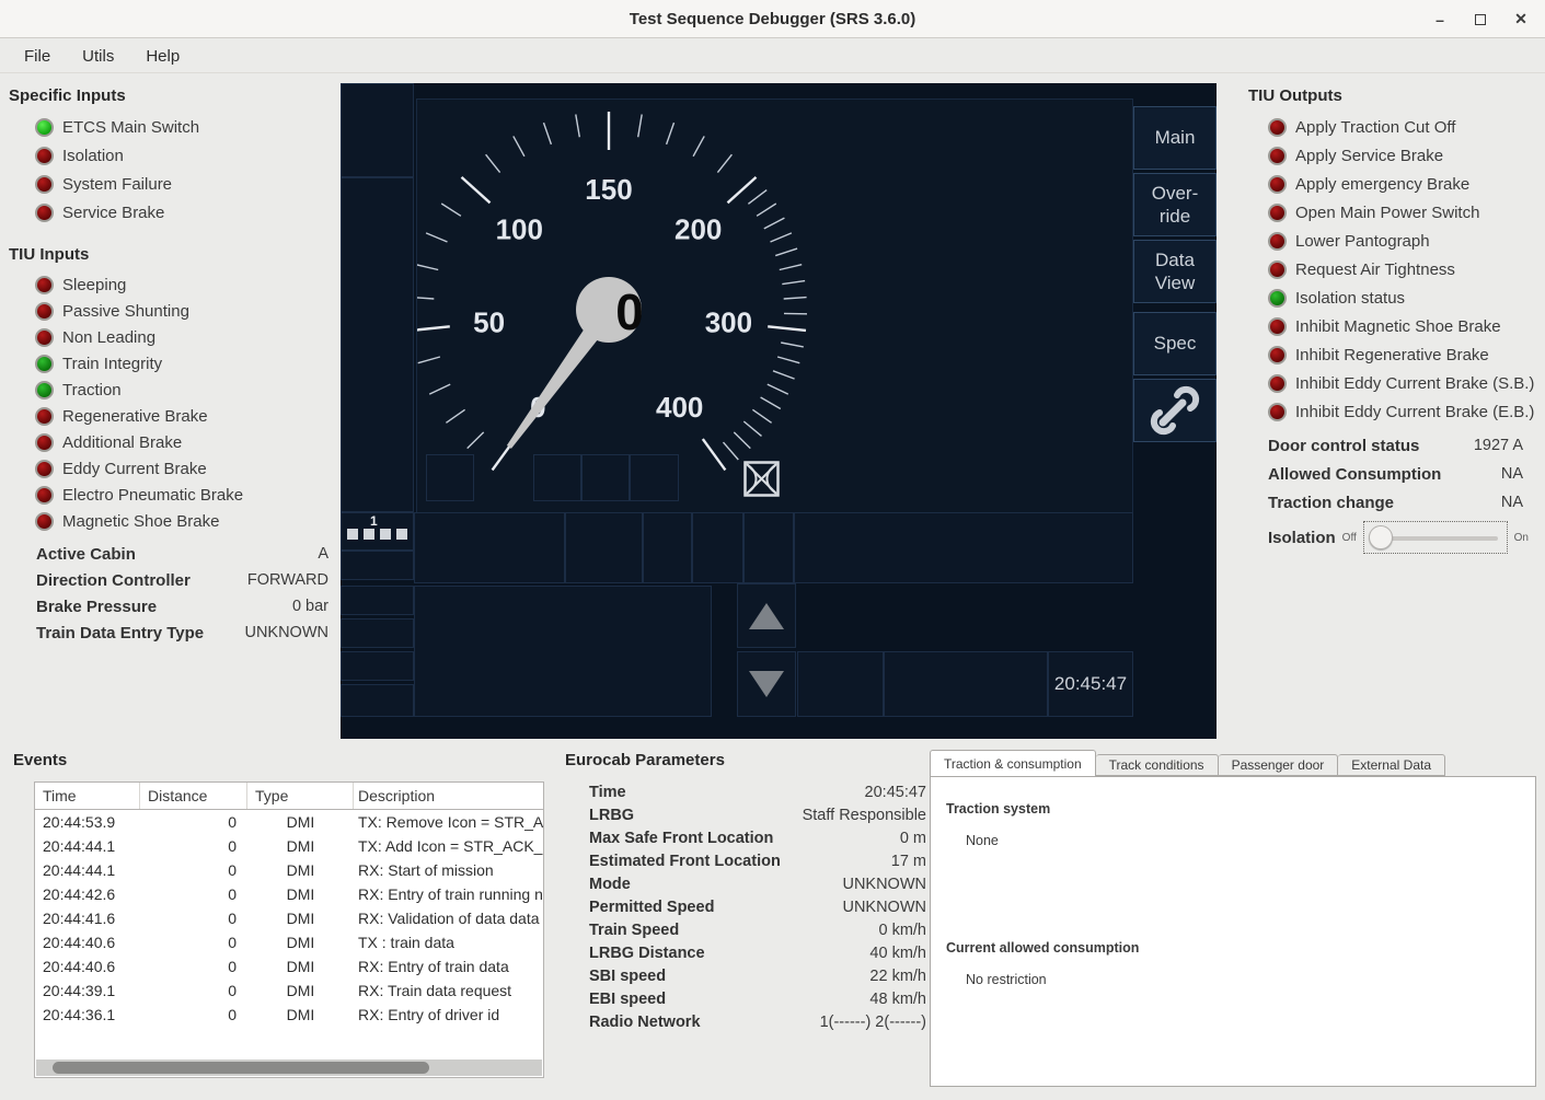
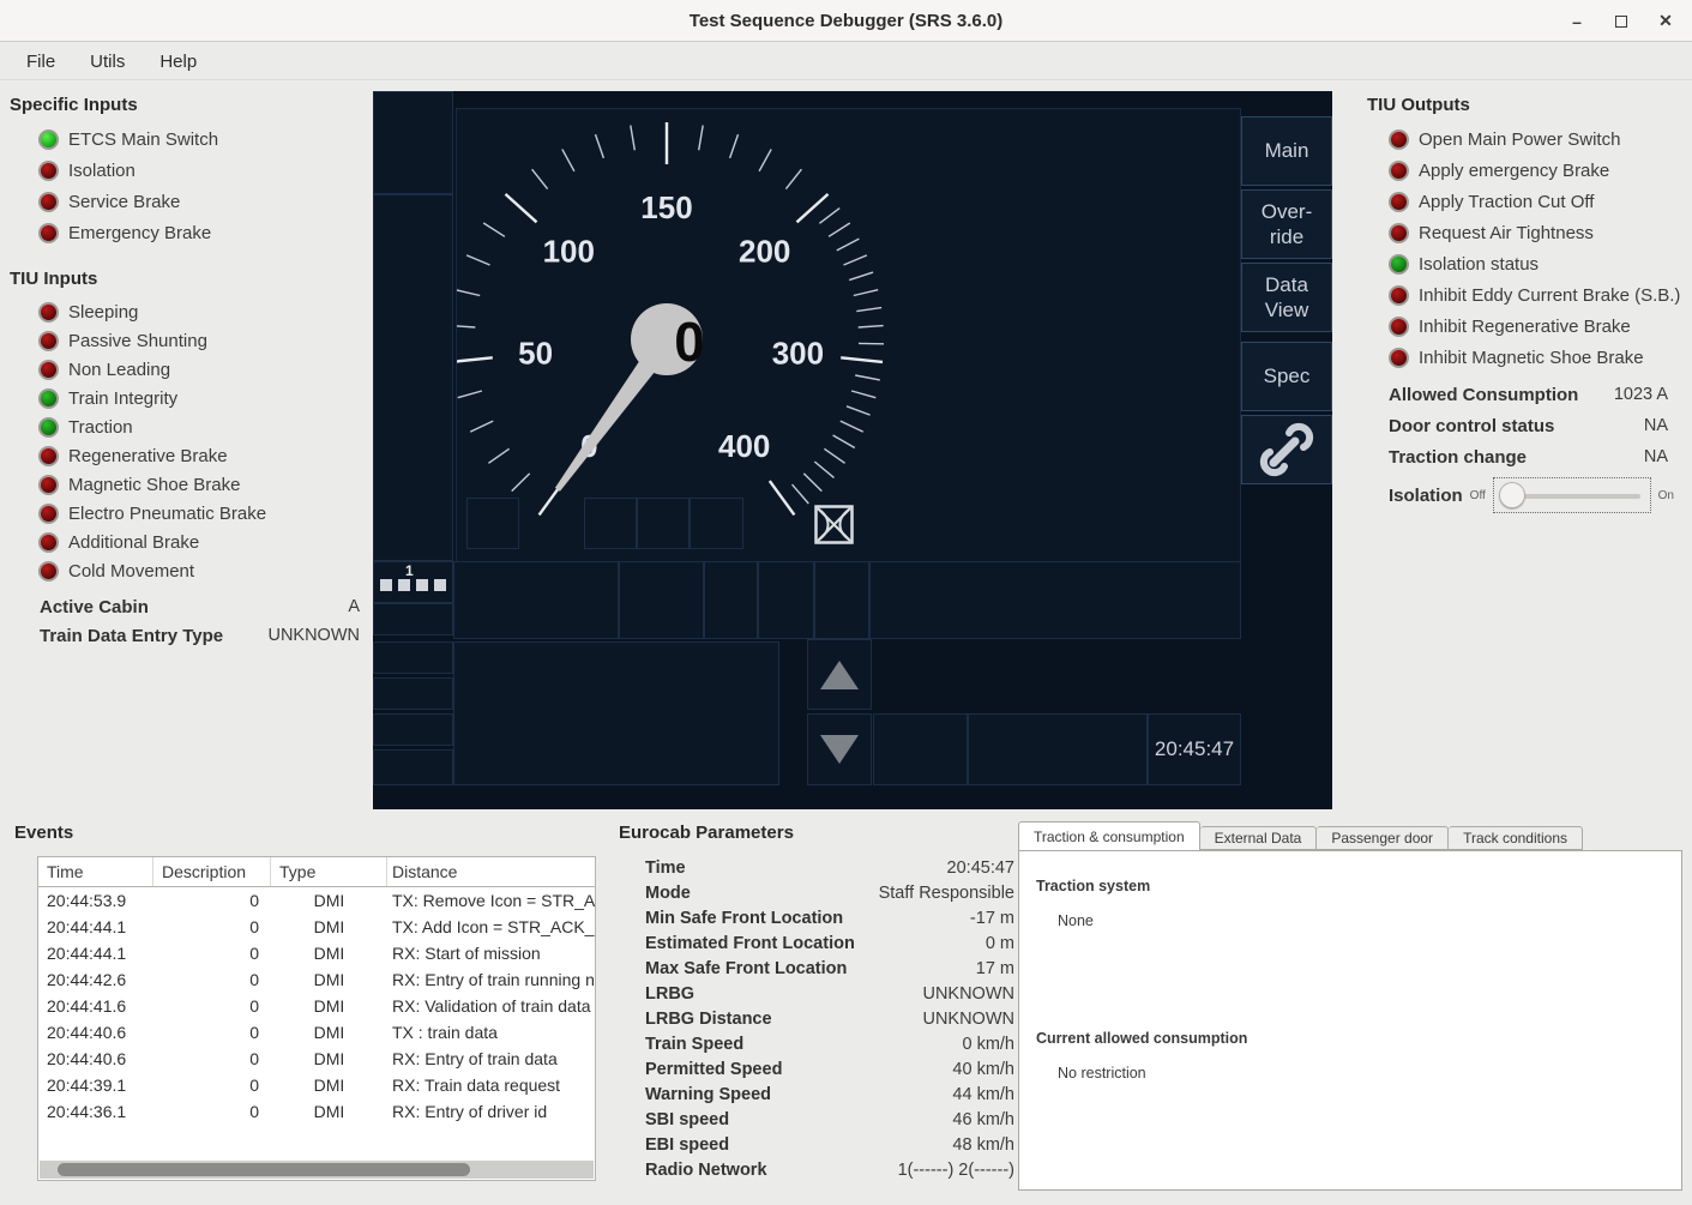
  Test Sequence Debugger (SRS 3.6.0)
  –
  ✕
  File
  Utils
  Help
  Specific Inputs
  ETCS Main Switch
  Isolation
- System Failure
  Service Brake
+ Emergency Brake
  TIU Inputs
  Sleeping
  Passive Shunting
  Non Leading
  Train Integrity
  Traction
  Regenerative Brake
- Additional Brake
+ Magnetic Shoe Brake
- Eddy Current Brake
  Electro Pneumatic Brake
- Magnetic Shoe Brake
+ Additional Brake
+ Cold Movement
  Active Cabin
  A
- Direction Controller
- FORWARD
- Brake Pressure
- 0 bar
  Train Data Entry Type
  UNKNOWN
  1
  50
  100
  150
  200
  300
  400
  0
  20:45:47
  Main
  Over-
  ride
  Data
  View
  Spec
  TIU Outputs
- Apply Traction Cut Off
+ Open Main Power Switch
- Apply Service Brake
  Apply emergency Brake
- Open Main Power Switch
+ Apply Traction Cut Off
- Lower Pantograph
  Request Air Tightness
  Isolation status
- Inhibit Magnetic Shoe Brake
+ Inhibit Eddy Current Brake (S.B.)
  Inhibit Regenerative Brake
- Inhibit Eddy Current Brake (S.B.)
+ Inhibit Magnetic Shoe Brake
- Inhibit Eddy Current Brake (E.B.)
- Door control status
+ Allowed Consumption
- 1927 A
+ 1023 A
- Allowed Consumption
+ Door control status
  NA
  Traction change
  NA
  Isolation
  Off
  On
  Events
  Time
- Distance
+ Description
  Type
- Description
+ Distance
  20:44:53.9
  0
  DMI
  TX: Remove Icon = STR_A
  20:44:44.1
  0
  DMI
  TX: Add Icon = STR_ACK_
  20:44:44.1
  0
  DMI
  RX: Start of mission
  20:44:42.6
  0
  DMI
  RX: Entry of train running n
  20:44:41.6
  0
  DMI
- RX: Validation of data data
+ RX: Validation of train data
  20:44:40.6
  0
  DMI
  TX : train data
  20:44:40.6
  0
  DMI
  RX: Entry of train data
  20:44:39.1
  0
  DMI
  RX: Train data request
  20:44:36.1
  0
  DMI
  RX: Entry of driver id
  Eurocab Parameters
  Time
  20:45:47
- LRBG
+ Mode
  Staff Responsible
+ Min Safe Front Location
+ -17 m
- Max Safe Front Location
+ Estimated Front Location
  0 m
- Estimated Front Location
+ Max Safe Front Location
  17 m
- Mode
+ LRBG
  UNKNOWN
- Permitted Speed
+ LRBG Distance
  UNKNOWN
  Train Speed
  0 km/h
- LRBG Distance
+ Permitted Speed
  40 km/h
+ Warning Speed
+ 44 km/h
  SBI speed
- 22 km/h
+ 46 km/h
  EBI speed
  48 km/h
  Radio Network
  1(------) 2(------)
  Traction & consumption
- Track conditions
+ External Data
  Passenger door
- External Data
+ Track conditions
  Traction system
  None
  Current allowed consumption
  No restriction
